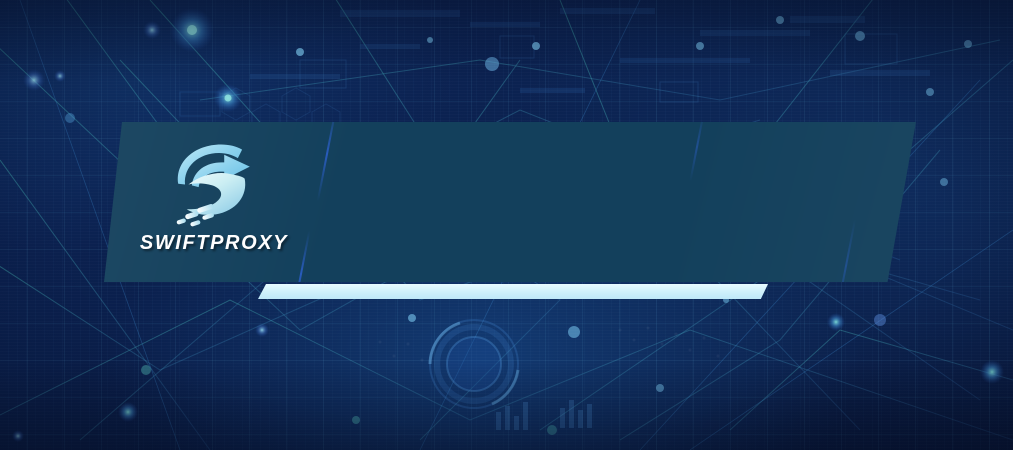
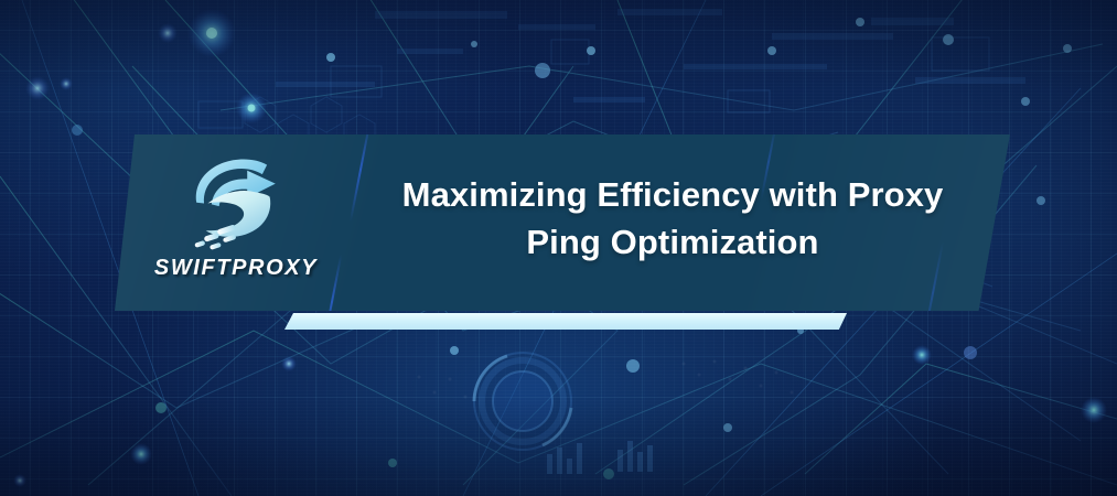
  SWIFTPROXY
+ Maximizing Efficiency with Proxy
+ Ping Optimization
